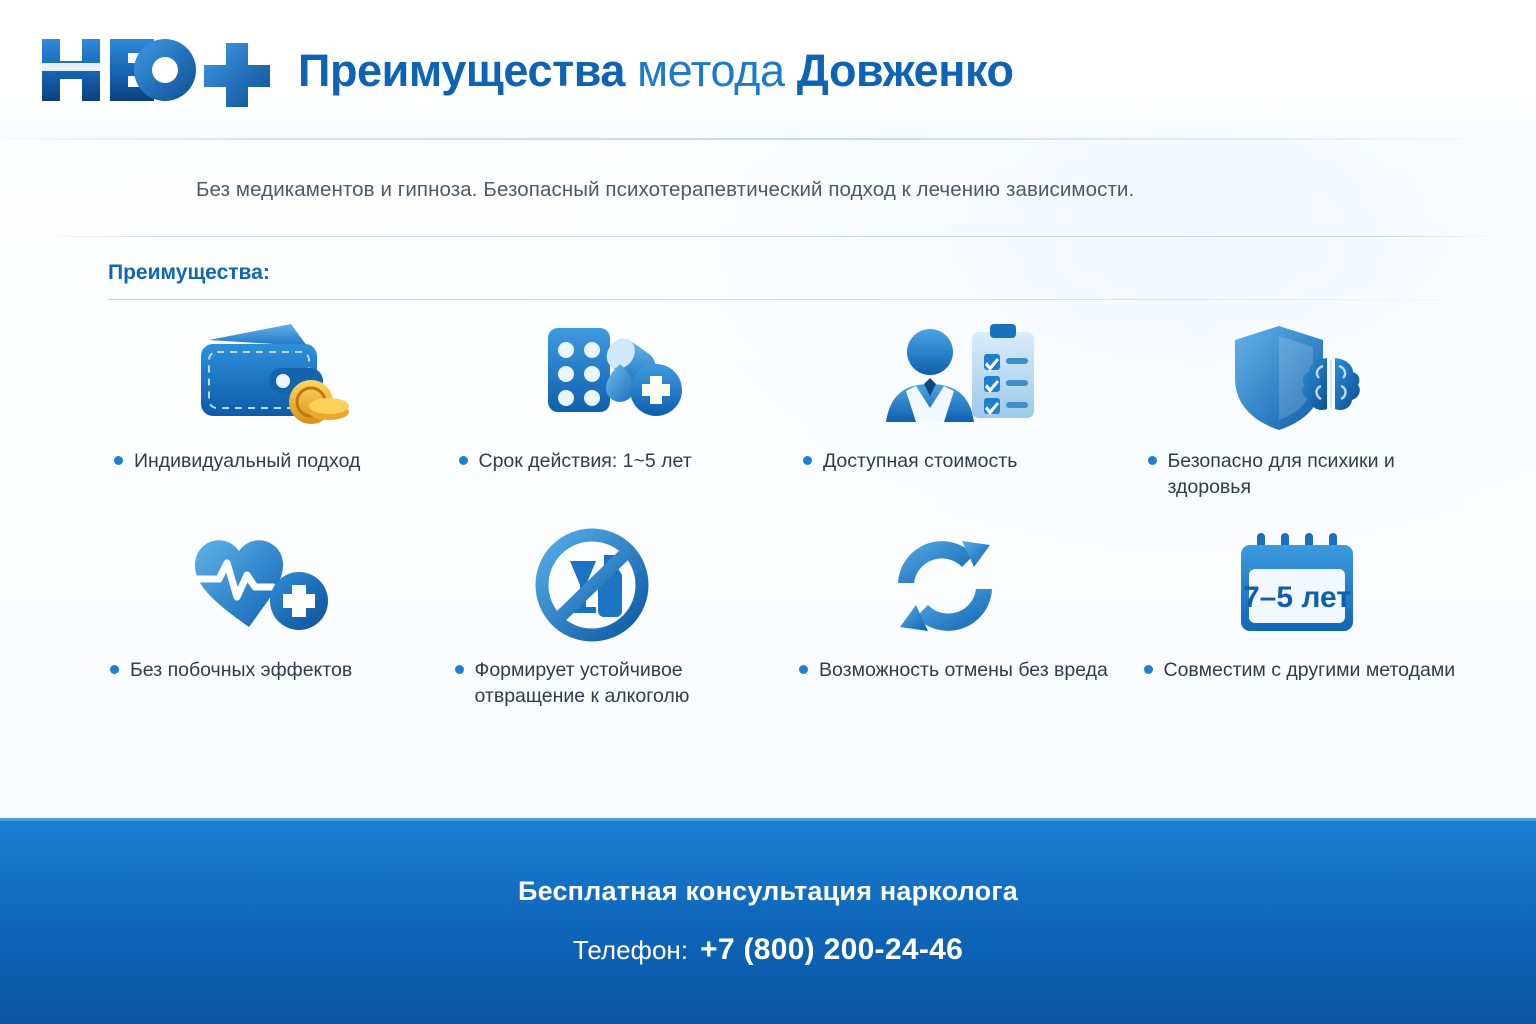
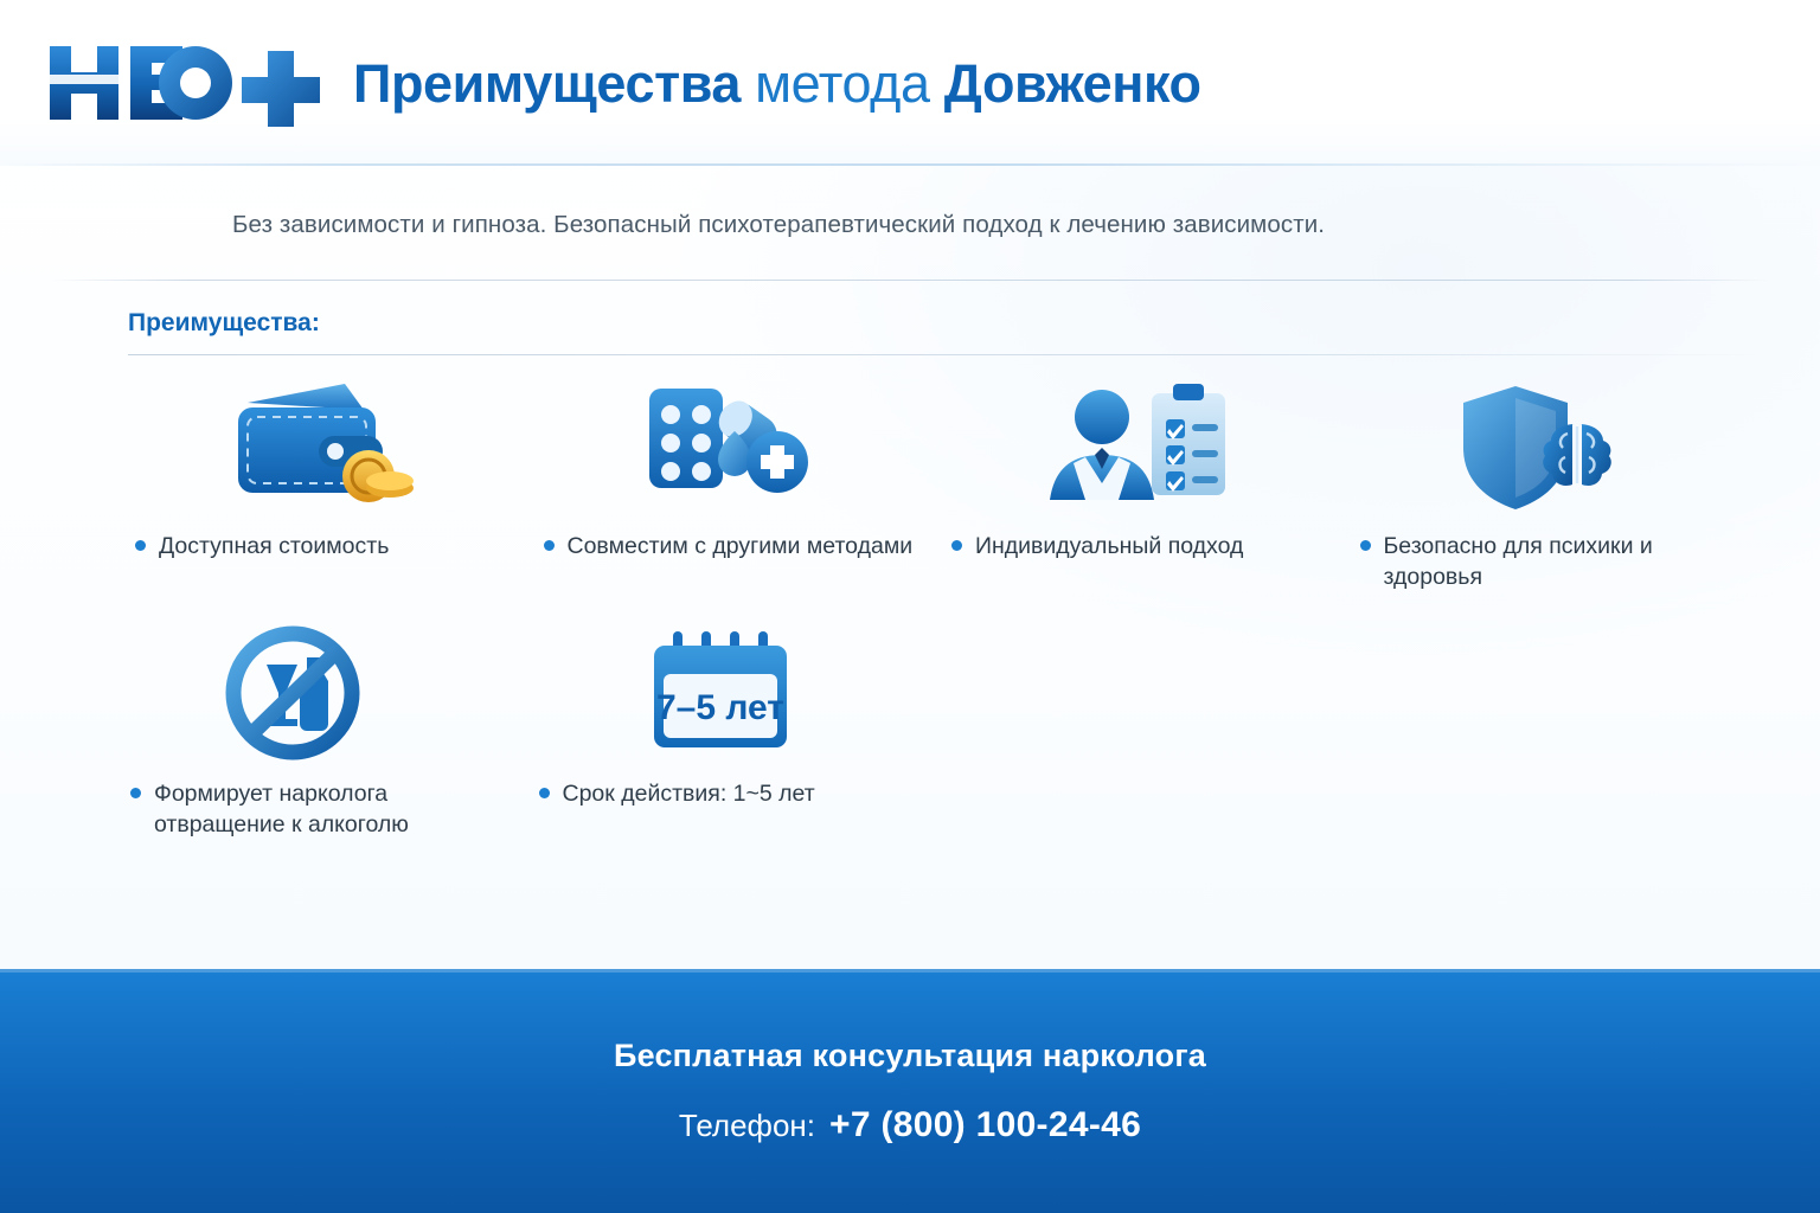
  Преимущества метода Довженко
- Без медикаментов и гипноза. Безопасный психотерапевтический подход к лечению зависимости.
+ Без зависимости и гипноза. Безопасный психотерапевтический подход к лечению зависимости.
  Преимущества:
- Индивидуальный подход
+ Доступная стоимость
- Срок действия: 1~5 лет
+ Совместим с другими методами
- Доступная стоимость
+ Индивидуальный подход
  Безопасно для психики и здоровья
- Без побочных эффектов
- Формирует устойчивое отвращение к алкоголю
+ Формирует нарколога отвращение к алкоголю
- Возможность отмены без вреда
  7–5 лет
- Совместим с другими методами
+ Срок действия: 1~5 лет
  Бесплатная консультация нарколога
  Телефон:
- +7 (800) 200-24-46
+ +7 (800) 100-24-46
